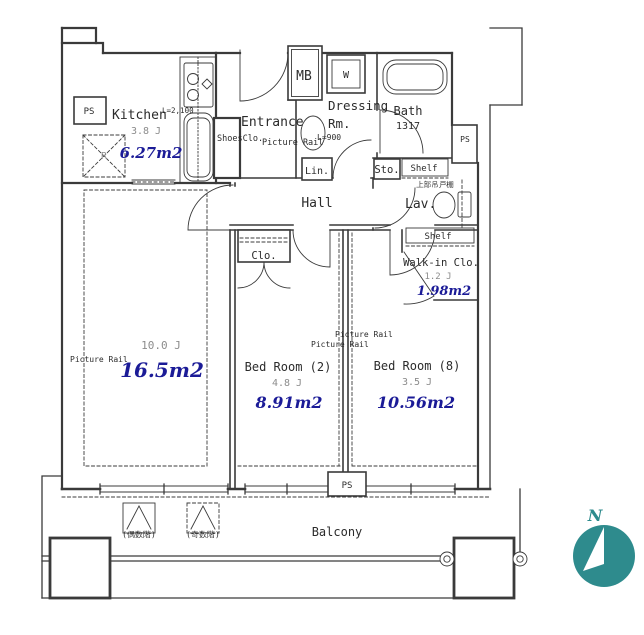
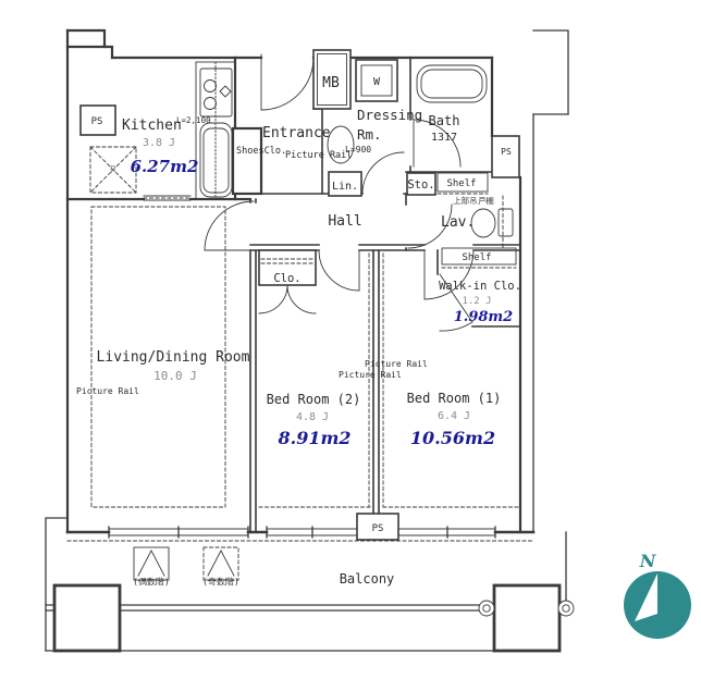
  PS
  Kitchen
  L=2,100
  3.8 J
  6.27m2
  R
  Entrance
  ShoesClo.
  Picture Rail
  L=900
  MB
  W
  Dressing
  Rm.
  Bath
  1317
  PS
  Sto.
  Shelf
  上部吊戸棚
  Lav.
  Lin.
  Hall
  Clo.
  Shelf
  Walk-in Clo.
  1.2 J
  1.98m2
+ Living/Dining Room
  10.0 J
  Picture Rail
- 16.5m2
  Picture Rail
  Picture Rail
  Bed Room (2)
  4.8 J
  8.91m2
- Bed Room (8)
+ Bed Room (1)
- 3.5 J
+ 6.4 J
  10.56m2
  PS
  Balcony
  (偶数階)
  (奇数階)
  N
